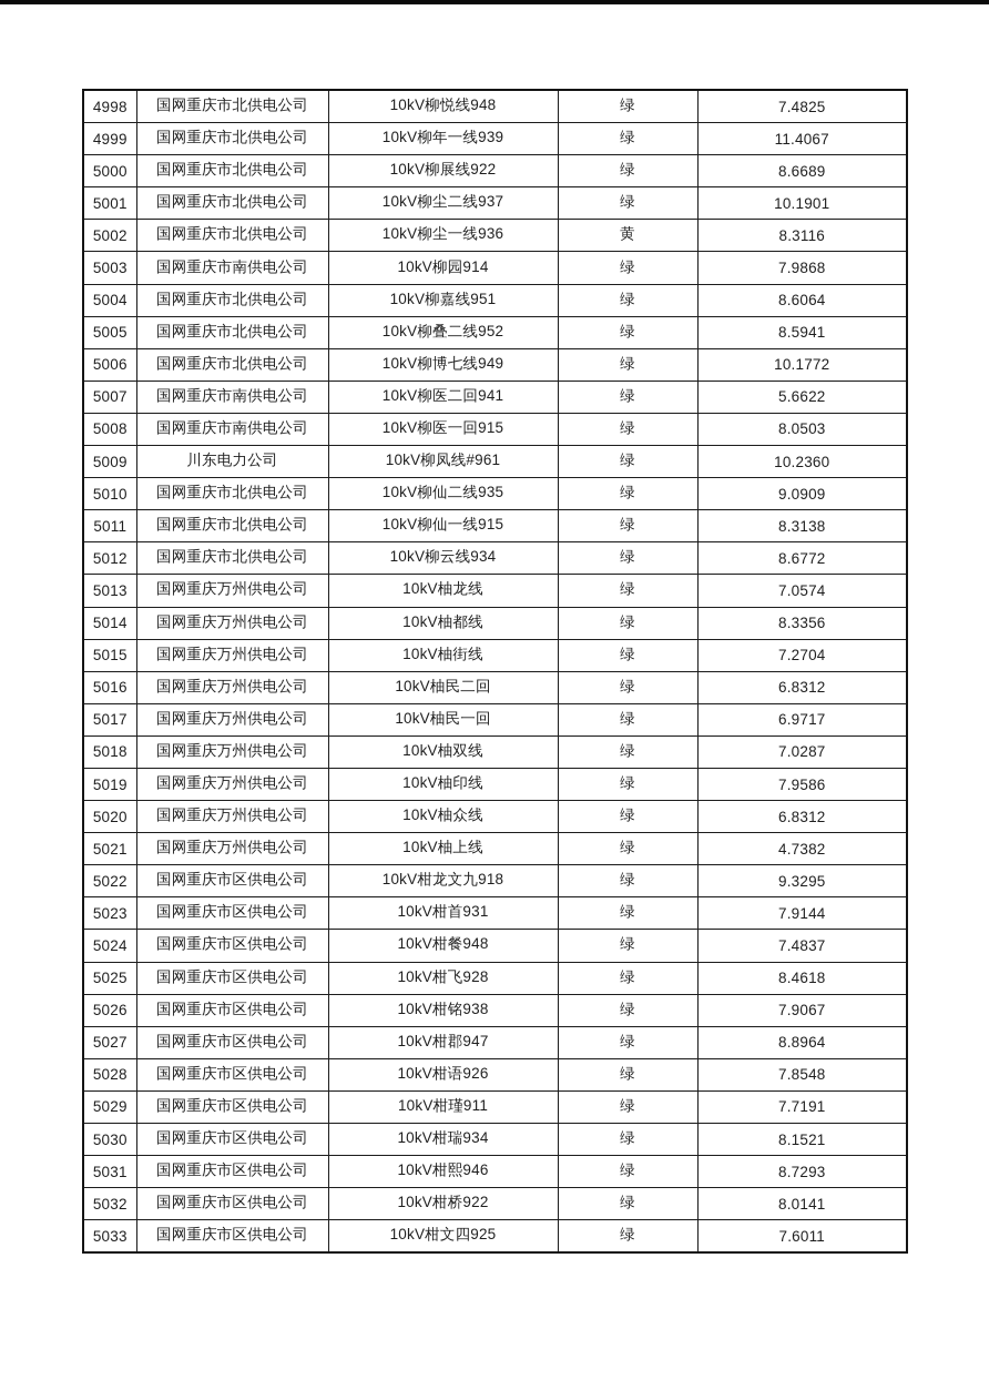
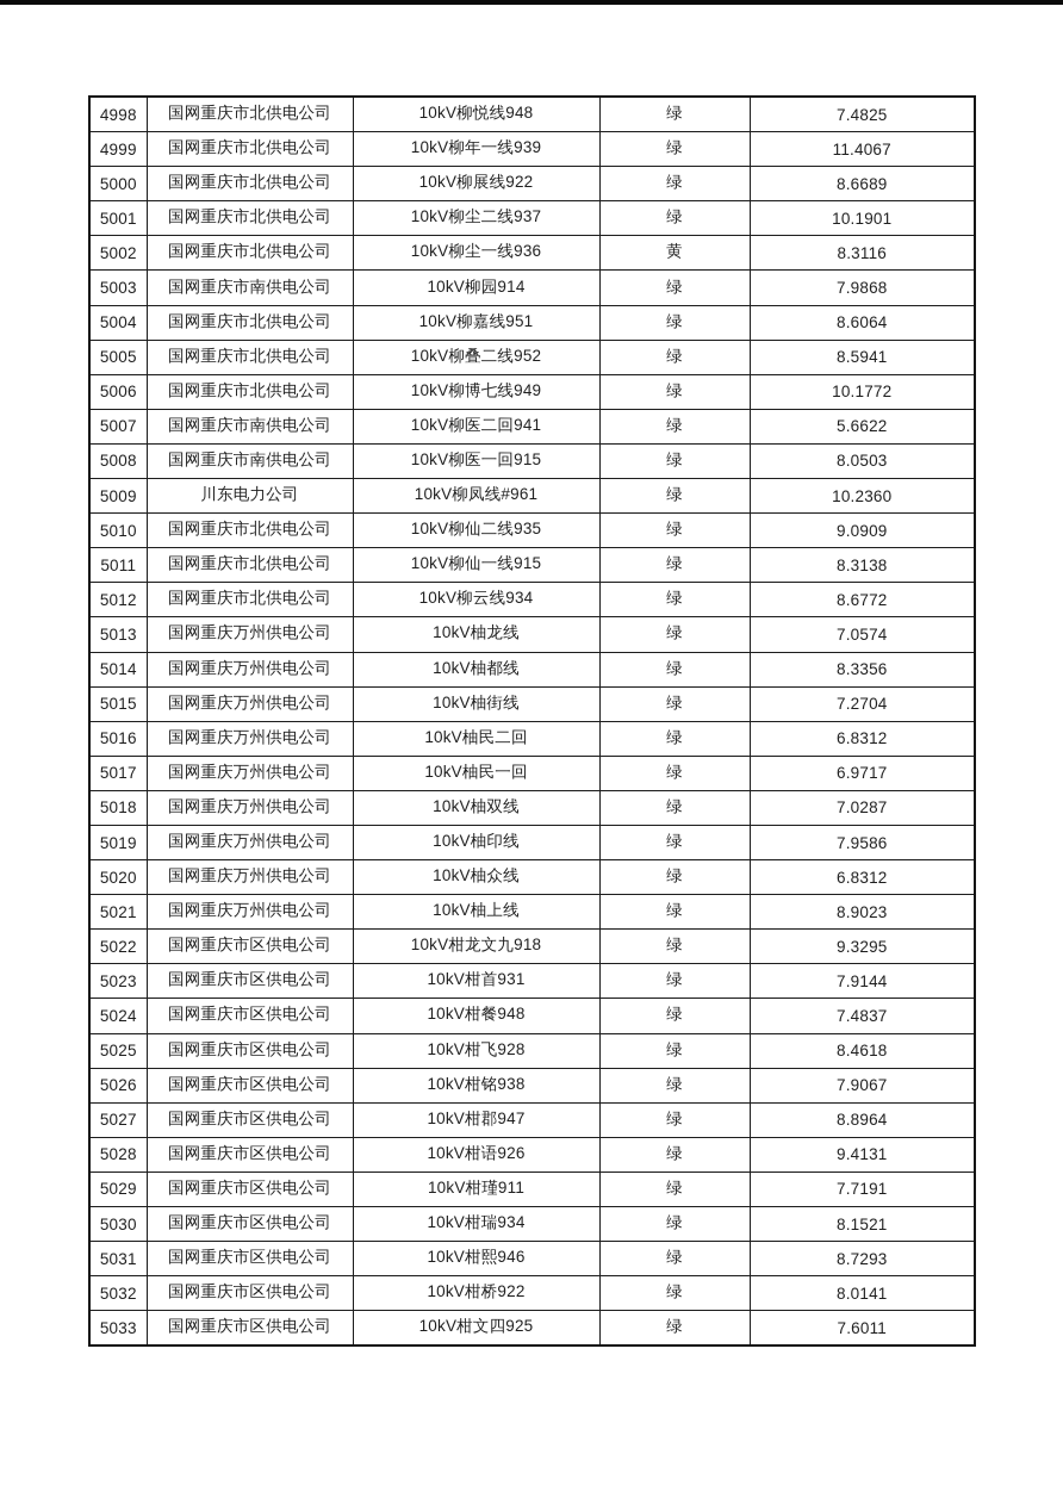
  4998	国网重庆市北供电公司	10kV柳悦线948	绿	7.4825
  4999	国网重庆市北供电公司	10kV柳年一线939	绿	11.4067
  5000	国网重庆市北供电公司	10kV柳展线922	绿	8.6689
  5001	国网重庆市北供电公司	10kV柳尘二线937	绿	10.1901
  5002	国网重庆市北供电公司	10kV柳尘一线936	黄	8.3116
  5003	国网重庆市南供电公司	10kV柳园914	绿	7.9868
  5004	国网重庆市北供电公司	10kV柳嘉线951	绿	8.6064
  5005	国网重庆市北供电公司	10kV柳叠二线952	绿	8.5941
  5006	国网重庆市北供电公司	10kV柳博七线949	绿	10.1772
  5007	国网重庆市南供电公司	10kV柳医二回941	绿	5.6622
  5008	国网重庆市南供电公司	10kV柳医一回915	绿	8.0503
  5009	川东电力公司	10kV柳凤线#961	绿	10.2360
  5010	国网重庆市北供电公司	10kV柳仙二线935	绿	9.0909
  5011	国网重庆市北供电公司	10kV柳仙一线915	绿	8.3138
  5012	国网重庆市北供电公司	10kV柳云线934	绿	8.6772
  5013	国网重庆万州供电公司	10kV柚龙线	绿	7.0574
  5014	国网重庆万州供电公司	10kV柚都线	绿	8.3356
  5015	国网重庆万州供电公司	10kV柚街线	绿	7.2704
  5016	国网重庆万州供电公司	10kV柚民二回	绿	6.8312
  5017	国网重庆万州供电公司	10kV柚民一回	绿	6.9717
  5018	国网重庆万州供电公司	10kV柚双线	绿	7.0287
  5019	国网重庆万州供电公司	10kV柚印线	绿	7.9586
  5020	国网重庆万州供电公司	10kV柚众线	绿	6.8312
- 5021	国网重庆万州供电公司	10kV柚上线	绿	4.7382
+ 5021	国网重庆万州供电公司	10kV柚上线	绿	8.9023
  5022	国网重庆市区供电公司	10kV柑龙文九918	绿	9.3295
  5023	国网重庆市区供电公司	10kV柑首931	绿	7.9144
  5024	国网重庆市区供电公司	10kV柑餐948	绿	7.4837
  5025	国网重庆市区供电公司	10kV柑飞928	绿	8.4618
  5026	国网重庆市区供电公司	10kV柑铭938	绿	7.9067
  5027	国网重庆市区供电公司	10kV柑郡947	绿	8.8964
- 5028	国网重庆市区供电公司	10kV柑语926	绿	7.8548
+ 5028	国网重庆市区供电公司	10kV柑语926	绿	9.4131
  5029	国网重庆市区供电公司	10kV柑瑾911	绿	7.7191
  5030	国网重庆市区供电公司	10kV柑瑞934	绿	8.1521
  5031	国网重庆市区供电公司	10kV柑熙946	绿	8.7293
  5032	国网重庆市区供电公司	10kV柑桥922	绿	8.0141
  5033	国网重庆市区供电公司	10kV柑文四925	绿	7.6011
